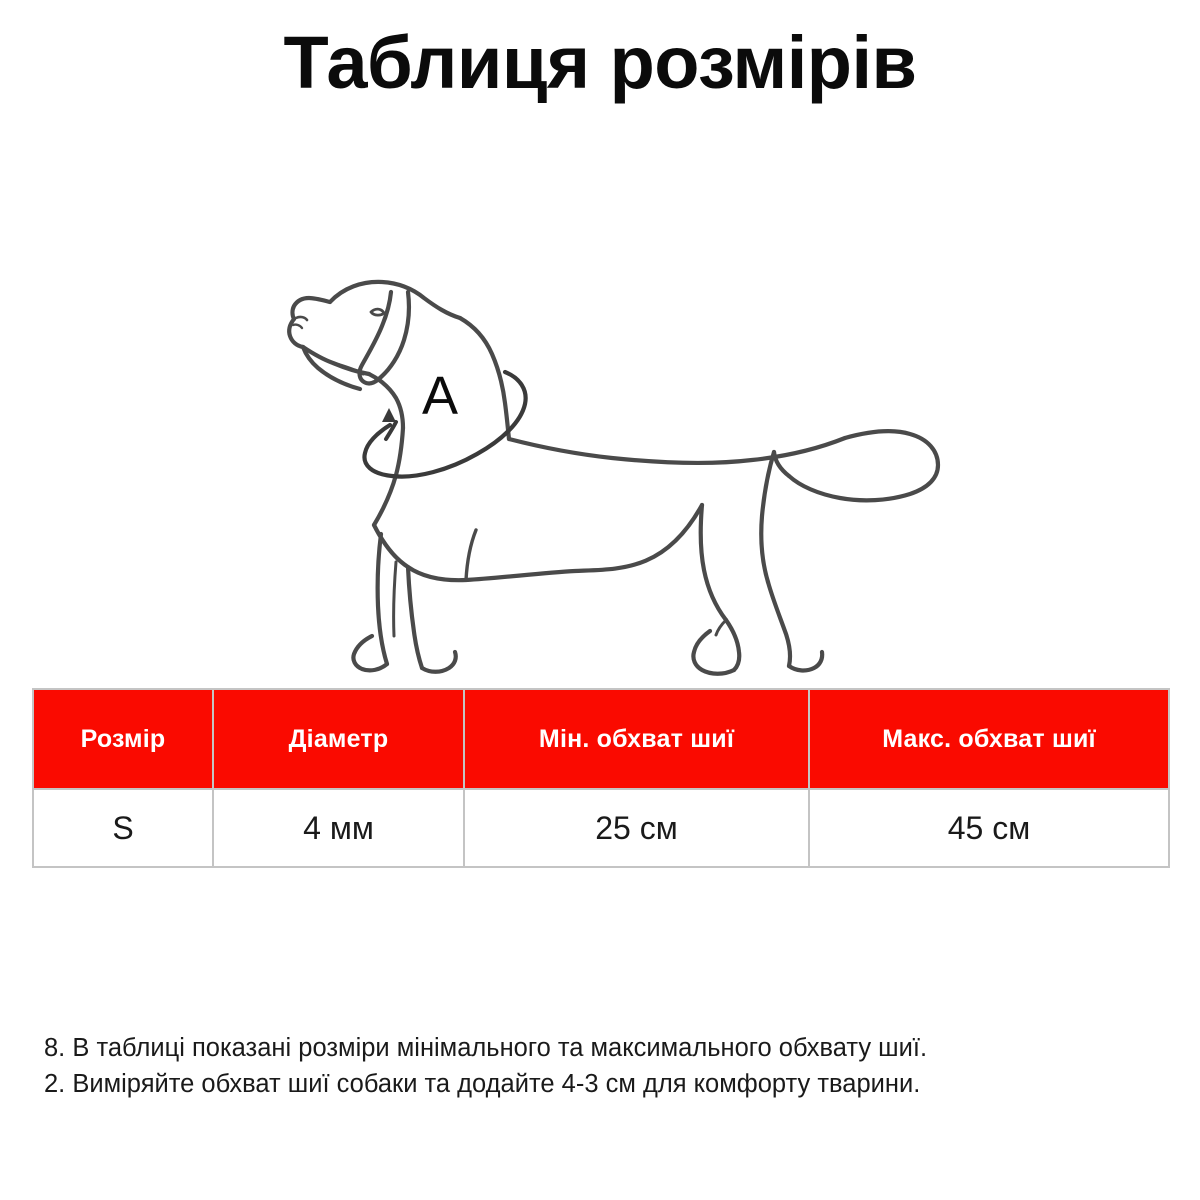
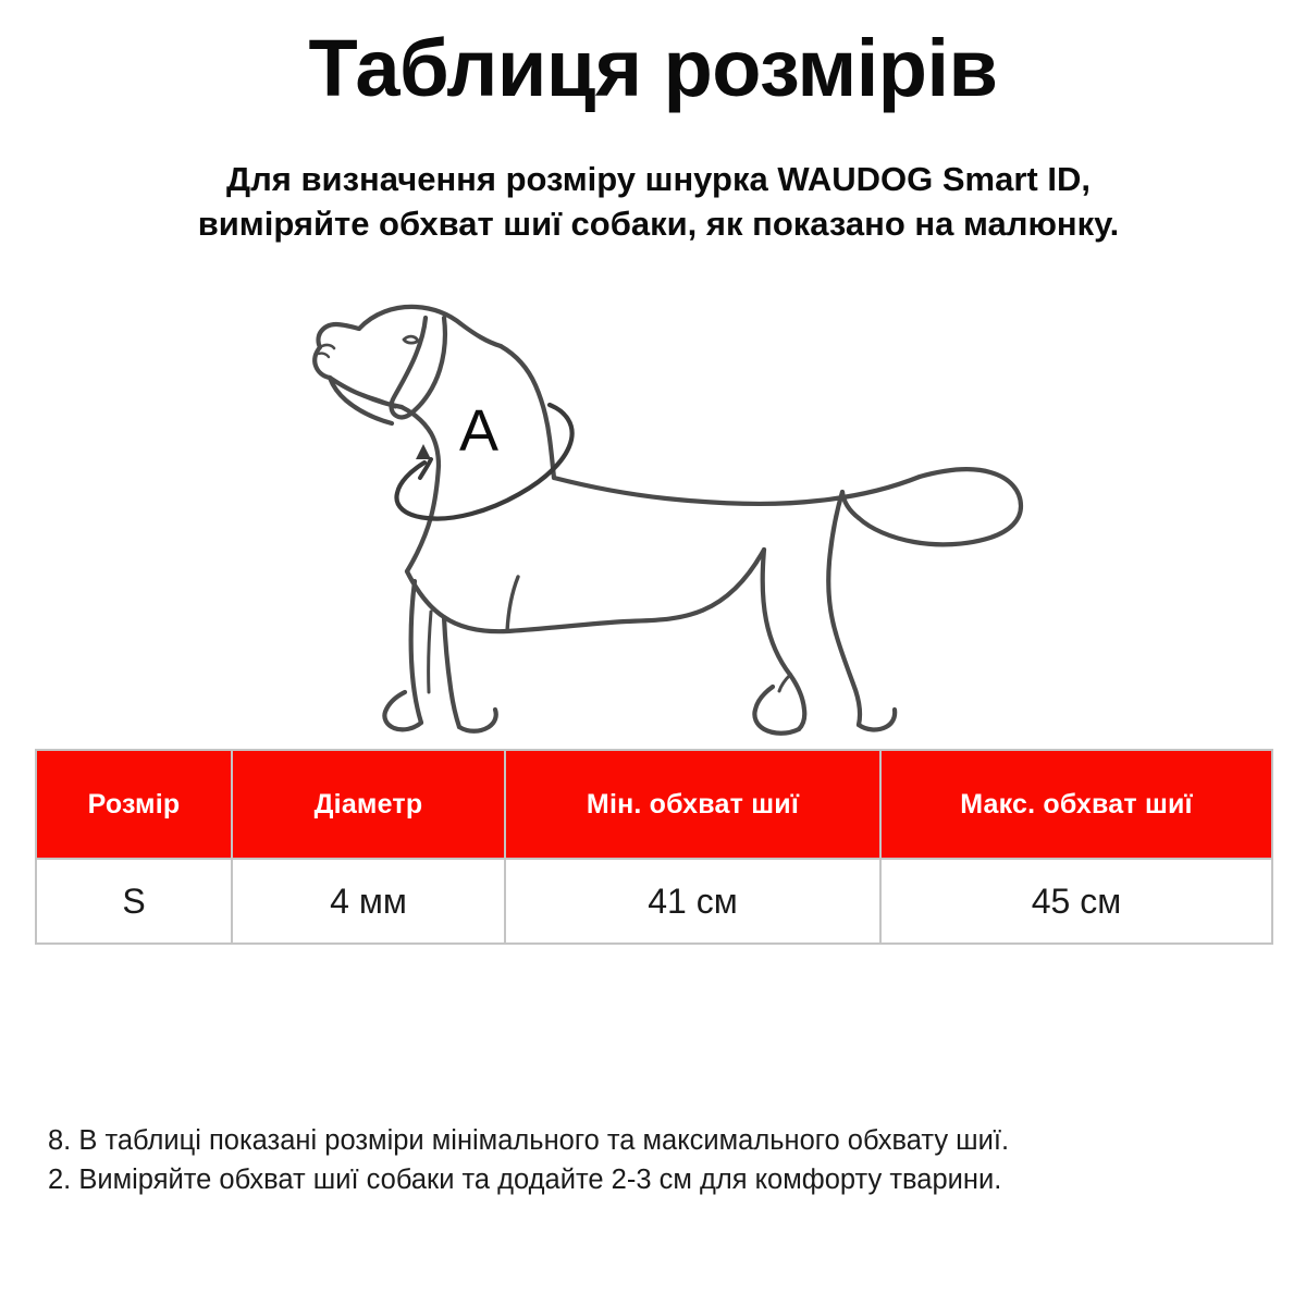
  Таблиця розмірів
+ Для визначення розміру шнурка WAUDOG Smart ID,
+ виміряйте обхват шиї собаки, як показано на малюнку.
  A
  Розмір	Діаметр	Мін. обхват шиї	Макс. обхват шиї
- S	4 мм	25 см	45 см
+ S	4 мм	41 см	45 см
  8. В таблиці показані розміри мінімального та максимального обхвату шиї.
- 2. Виміряйте обхват шиї собаки та додайте 4-3 см для комфорту тварини.
+ 2. Виміряйте обхват шиї собаки та додайте 2-3 см для комфорту тварини.
